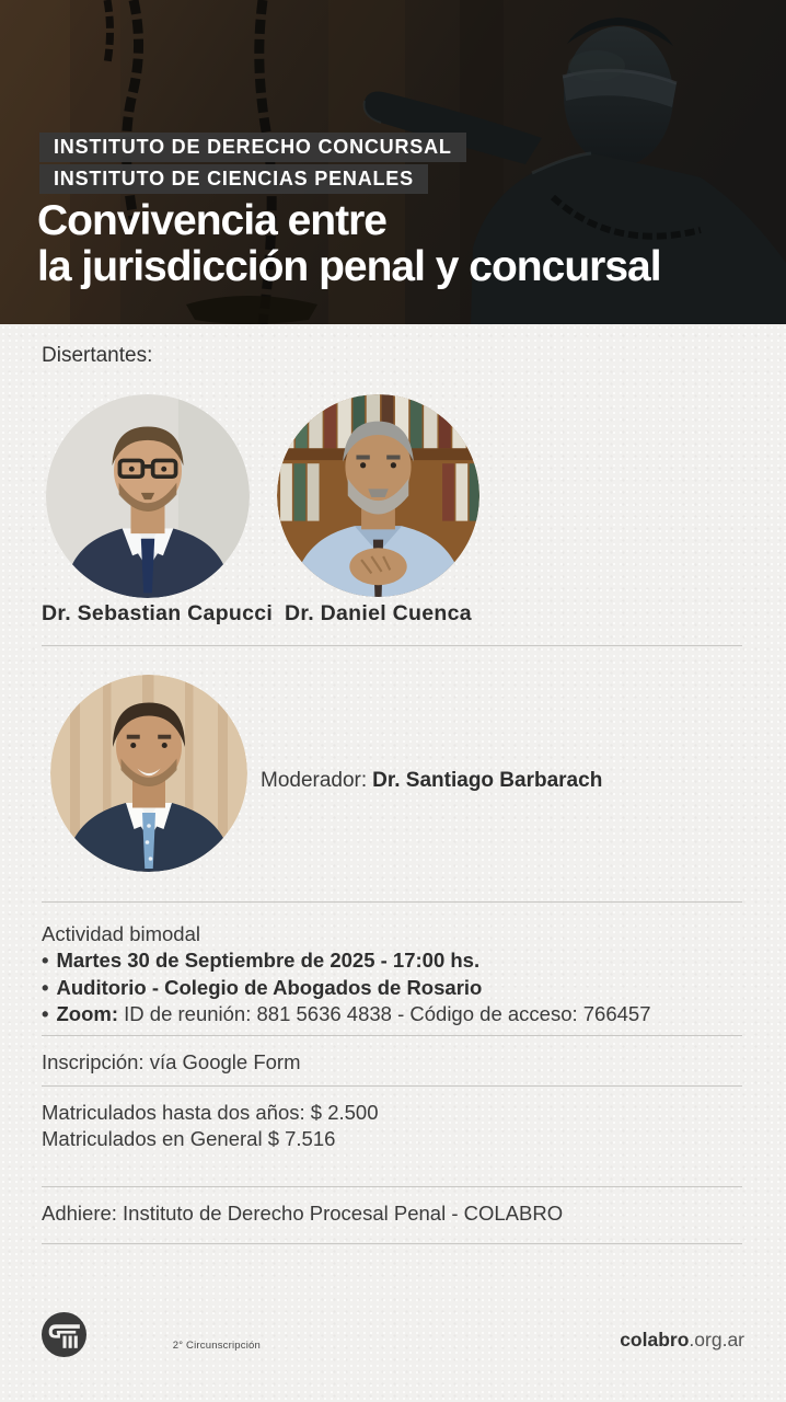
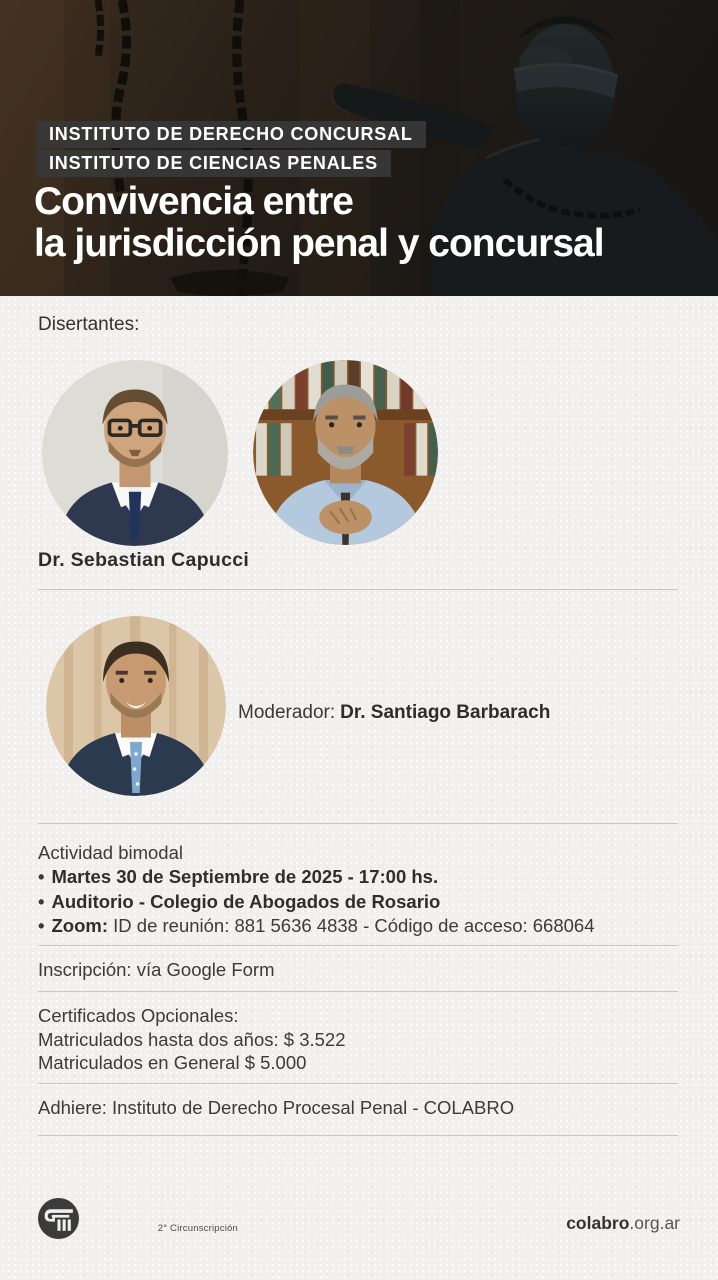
  INSTITUTO DE DERECHO CONCURSAL
  INSTITUTO DE CIENCIAS PENALES
  Convivencia entre
  la jurisdicción penal y concursal
  Disertantes:
  Dr. Sebastian Capucci
- Dr. Daniel Cuenca
  Moderador: Dr. Santiago Barbarach
  Actividad bimodal
  • Martes 30 de Septiembre de 2025 - 17:00 hs.
  • Auditorio - Colegio de Abogados de Rosario
- • Zoom: ID de reunión: 881 5636 4838 - Código de acceso: 766457
+ • Zoom: ID de reunión: 881 5636 4838 - Código de acceso: 668064
  Inscripción: vía Google Form
+ Certificados Opcionales:
- Matriculados hasta dos años: $ 2.500
+ Matriculados hasta dos años: $ 3.522
- Matriculados en General $ 7.516
+ Matriculados en General $ 5.000
  Adhiere: Instituto de Derecho Procesal Penal - COLABRO
  2° Circunscripción
  colabro.org.ar
